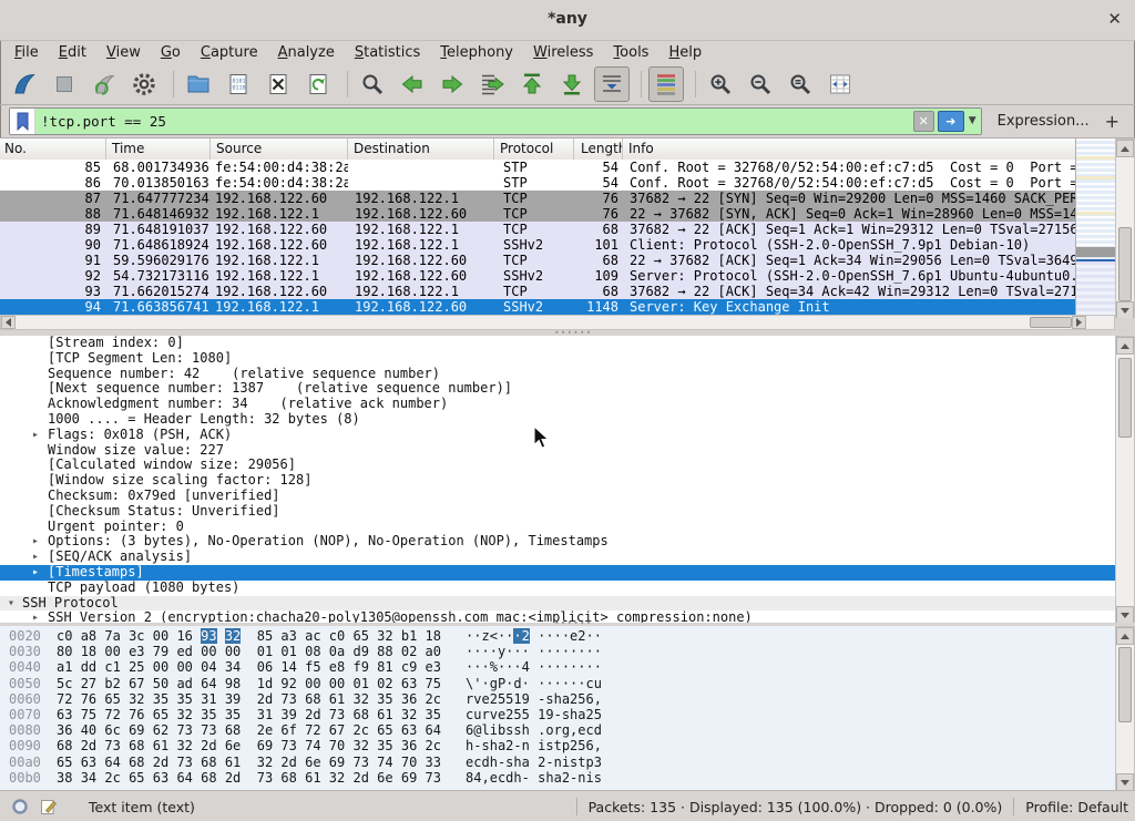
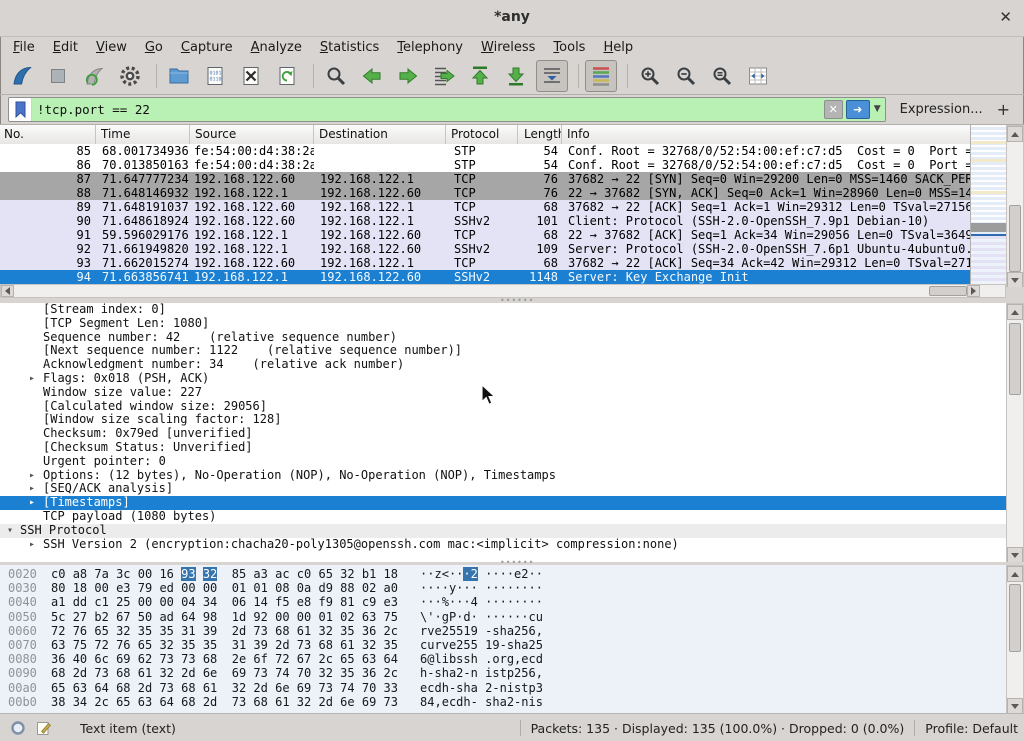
  *any
  ✕
  File
  Edit
  View
  Go
  Capture
  Analyze
  Statistics
  Telephony
  Wireless
  Tools
  Help
- !tcp.port == 25
+ !tcp.port == 22
  ✕
  ➜
  ▼
  Expression...
  +
  No.
  Time
  Source
  Destination
  Protocol
  Length
  Info
  85
  68.001734936
  fe:54:00:d4:38:2a
  STP
  54
  Conf. Root = 32768/0/52:54:00:ef:c7:d5 Cost = 0 Port =
  86
  70.013850163
  fe:54:00:d4:38:2a
  STP
  54
  Conf. Root = 32768/0/52:54:00:ef:c7:d5 Cost = 0 Port =
  87
  71.647777234
  192.168.122.60
  192.168.122.1
  TCP
  76
  37682 → 22 [SYN] Seq=0 Win=29200 Len=0 MSS=1460 SACK_PER
  88
  71.648146932
  192.168.122.1
  192.168.122.60
  TCP
  76
  22 → 37682 [SYN, ACK] Seq=0 Ack=1 Win=28960 Len=0 MSS=14
  89
  71.648191037
  192.168.122.60
  192.168.122.1
  TCP
  68
  37682 → 22 [ACK] Seq=1 Ack=1 Win=29312 Len=0 TSval=27156
  90
  71.648618924
  192.168.122.60
  192.168.122.1
  SSHv2
  101
  Client: Protocol (SSH-2.0-OpenSSH_7.9p1 Debian-10)
  91
  59.596029176
  192.168.122.1
  192.168.122.60
  TCP
  68
  22 → 37682 [ACK] Seq=1 Ack=34 Win=29056 Len=0 TSval=3649
  92
- 54.732173116
+ 71.661949820
  192.168.122.1
  192.168.122.60
  SSHv2
  109
  Server: Protocol (SSH-2.0-OpenSSH_7.6p1 Ubuntu-4ubuntu0.
  93
  71.662015274
  192.168.122.60
  192.168.122.1
  TCP
  68
  37682 → 22 [ACK] Seq=34 Ack=42 Win=29312 Len=0 TSval=271
  94
  71.663856741
  192.168.122.1
  192.168.122.60
  SSHv2
  1148
  Server: Key Exchange Init
  ••••••
  [Stream index: 0]
  [TCP Segment Len: 1080]
  Sequence number: 42 (relative sequence number)
- [Next sequence number: 1387 (relative sequence number)]
+ [Next sequence number: 1122 (relative sequence number)]
  Acknowledgment number: 34 (relative ack number)
- 1000 .... = Header Length: 32 bytes (8)
  ▸
  Flags: 0x018 (PSH, ACK)
  Window size value: 227
  [Calculated window size: 29056]
  [Window size scaling factor: 128]
  Checksum: 0x79ed [unverified]
  [Checksum Status: Unverified]
  Urgent pointer: 0
  ▸
- Options: (3 bytes), No-Operation (NOP), No-Operation (NOP), Timestamps
+ Options: (12 bytes), No-Operation (NOP), No-Operation (NOP), Timestamps
  ▸
  [SEQ/ACK analysis]
  ▸
  [Timestamps]
  TCP payload (1080 bytes)
  ▾
  SSH Protocol
  ▸
  SSH Version 2 (encryption:chacha20-poly1305@openssh.com mac:<implicit> compression:none)
  ••••••
  0020
  c0 a8 7a 3c 00 16 93 32 85 a3 ac c0 65 32 b1 18
  ··z<···2 ····e2··
  0030
  80 18 00 e3 79 ed 00 00 01 01 08 0a d9 88 02 a0
  ····y··· ········
  0040
  a1 dd c1 25 00 00 04 34 06 14 f5 e8 f9 81 c9 e3
  ···%···4 ········
  0050
  5c 27 b2 67 50 ad 64 98 1d 92 00 00 01 02 63 75
  \'·gP·d· ······cu
  0060
  72 76 65 32 35 35 31 39 2d 73 68 61 32 35 36 2c
  rve25519 -sha256,
  0070
  63 75 72 76 65 32 35 35 31 39 2d 73 68 61 32 35
  curve255 19-sha25
  0080
  36 40 6c 69 62 73 73 68 2e 6f 72 67 2c 65 63 64
  6@libssh .org,ecd
  0090
  68 2d 73 68 61 32 2d 6e 69 73 74 70 32 35 36 2c
  h-sha2-n istp256,
  00a0
  65 63 64 68 2d 73 68 61 32 2d 6e 69 73 74 70 33
  ecdh-sha 2-nistp3
  00b0
  38 34 2c 65 63 64 68 2d 73 68 61 32 2d 6e 69 73
  84,ecdh- sha2-nis
  Text item (text)
  Packets: 135 · Displayed: 135 (100.0%) · Dropped: 0 (0.0%)
  Profile: Default
